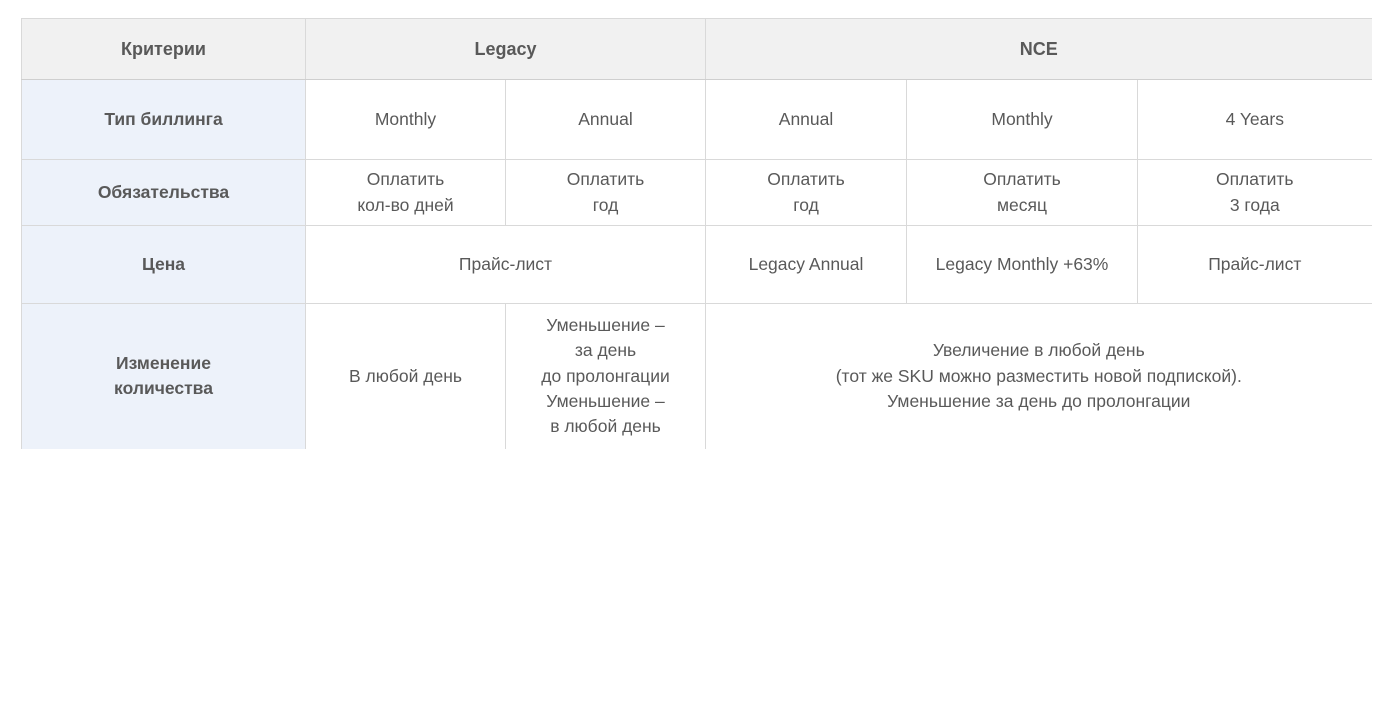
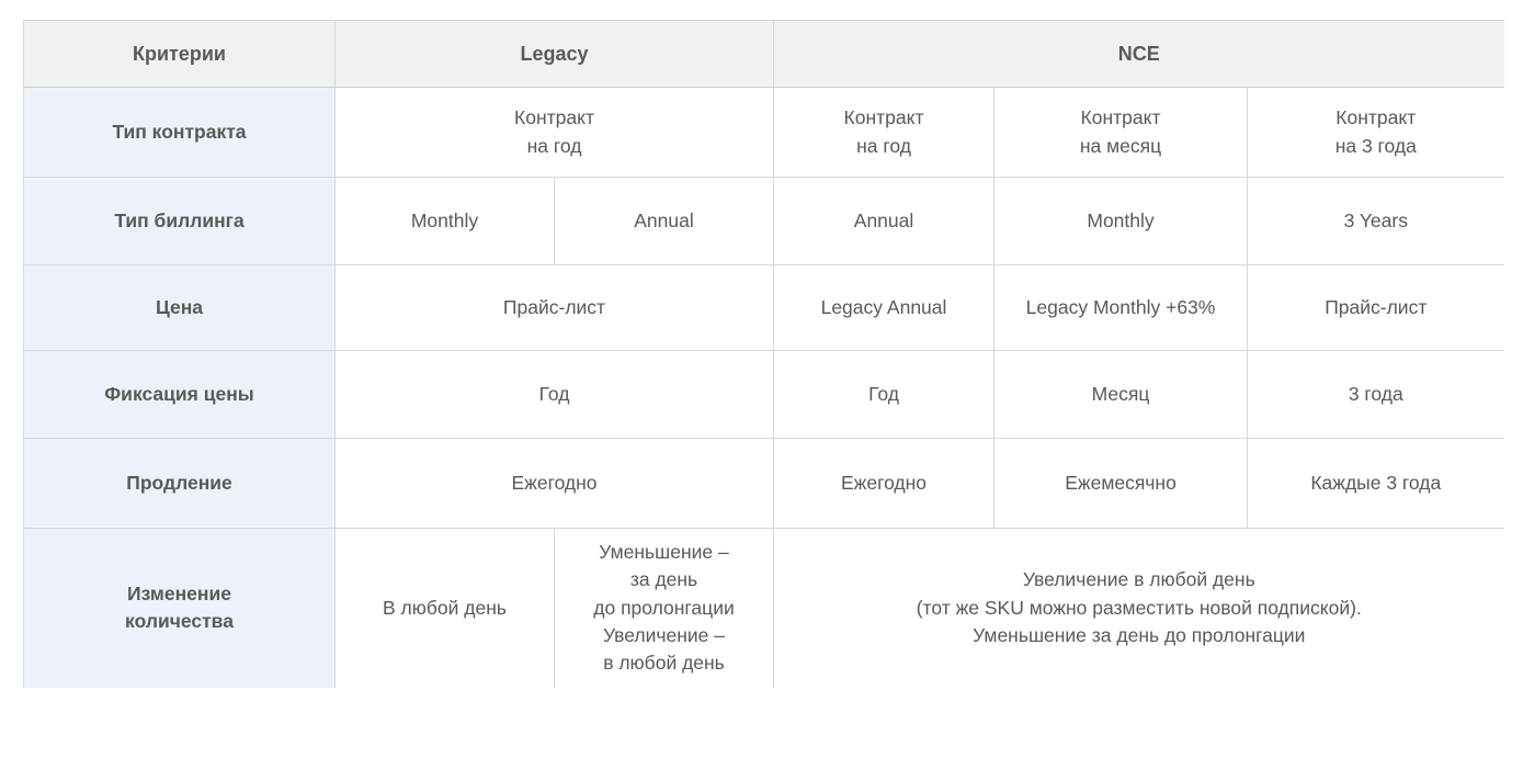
  Критерии	Legacy	NCE
+ Тип контракта	Контракт на год	Контракт на год	Контракт на месяц	Контракт на 3 года
- Тип биллинга	Monthly	Annual	Annual	Monthly	4 Years
+ Тип биллинга	Monthly	Annual	Annual	Monthly	3 Years
- Обязательства	Оплатить кол-во дней	Оплатить год	Оплатить год	Оплатить месяц	Оплатить 3 года
  Цена	Прайс-лист	Legacy Annual	Legacy Monthly +63%	Прайс-лист
+ Фиксация цены	Год	Год	Месяц	3 года
+ Продление	Ежегодно	Ежегодно	Ежемесячно	Каждые 3 года
- Изменение количества	В любой день	Уменьшение – за день до пролонгации Уменьшение – в любой день	Увеличение в любой день (тот же SKU можно разместить новой подпиской). Уменьшение за день до пролонгации
+ Изменение количества	В любой день	Уменьшение – за день до пролонгации Увеличение – в любой день	Увеличение в любой день (тот же SKU можно разместить новой подпиской). Уменьшение за день до пролонгации
